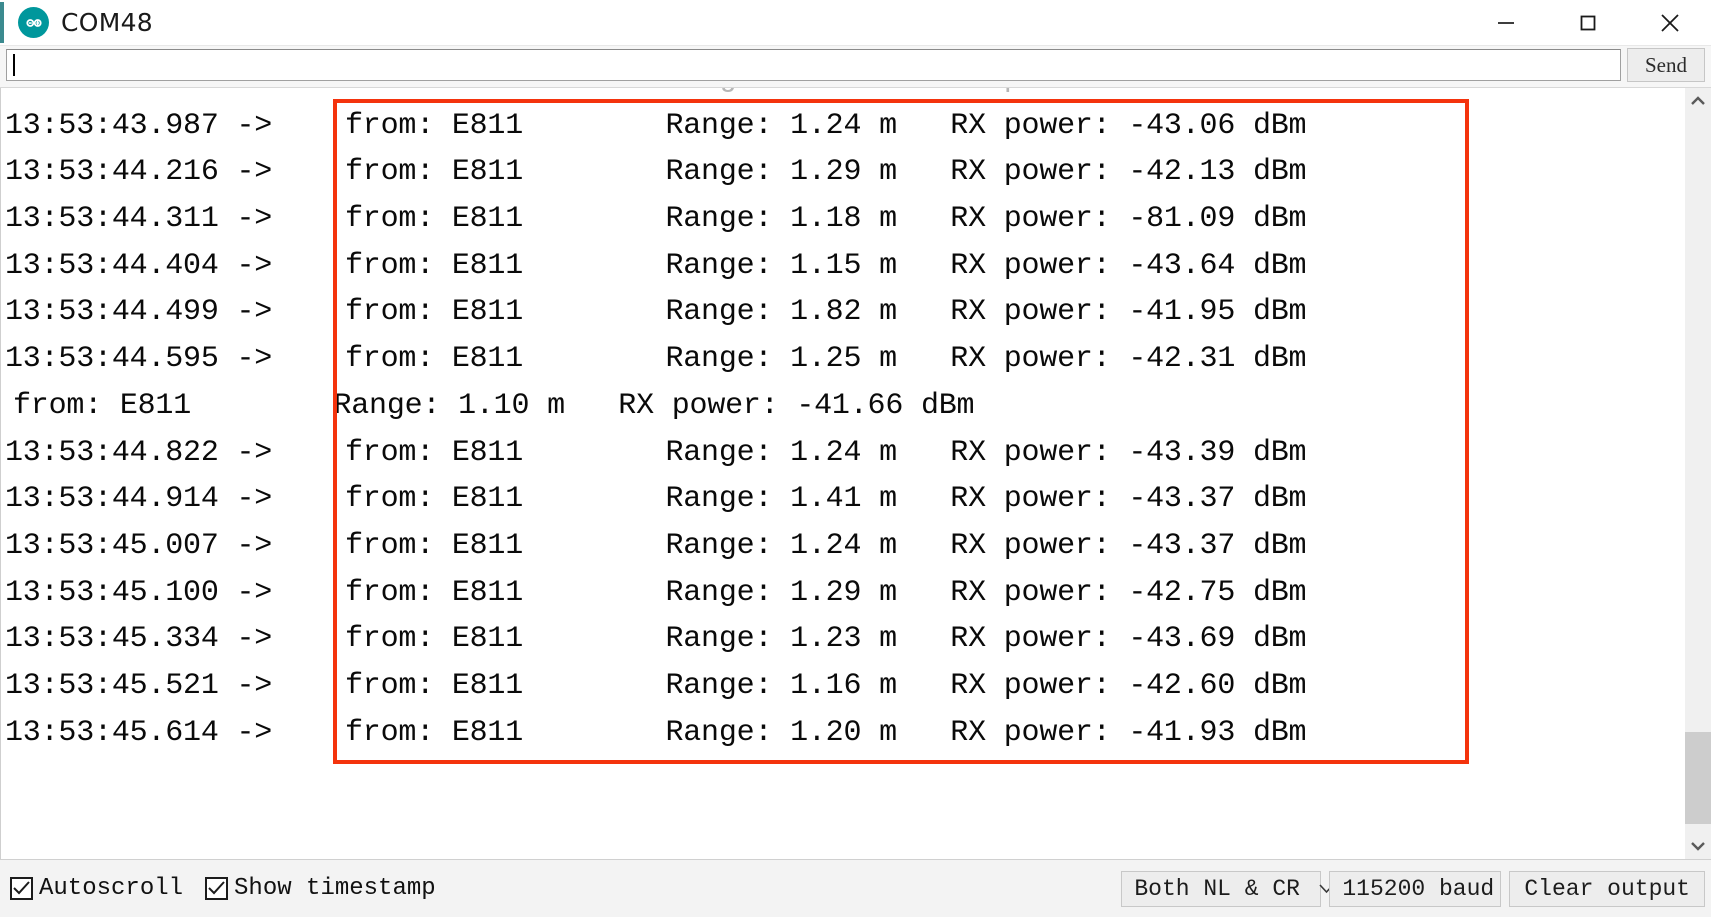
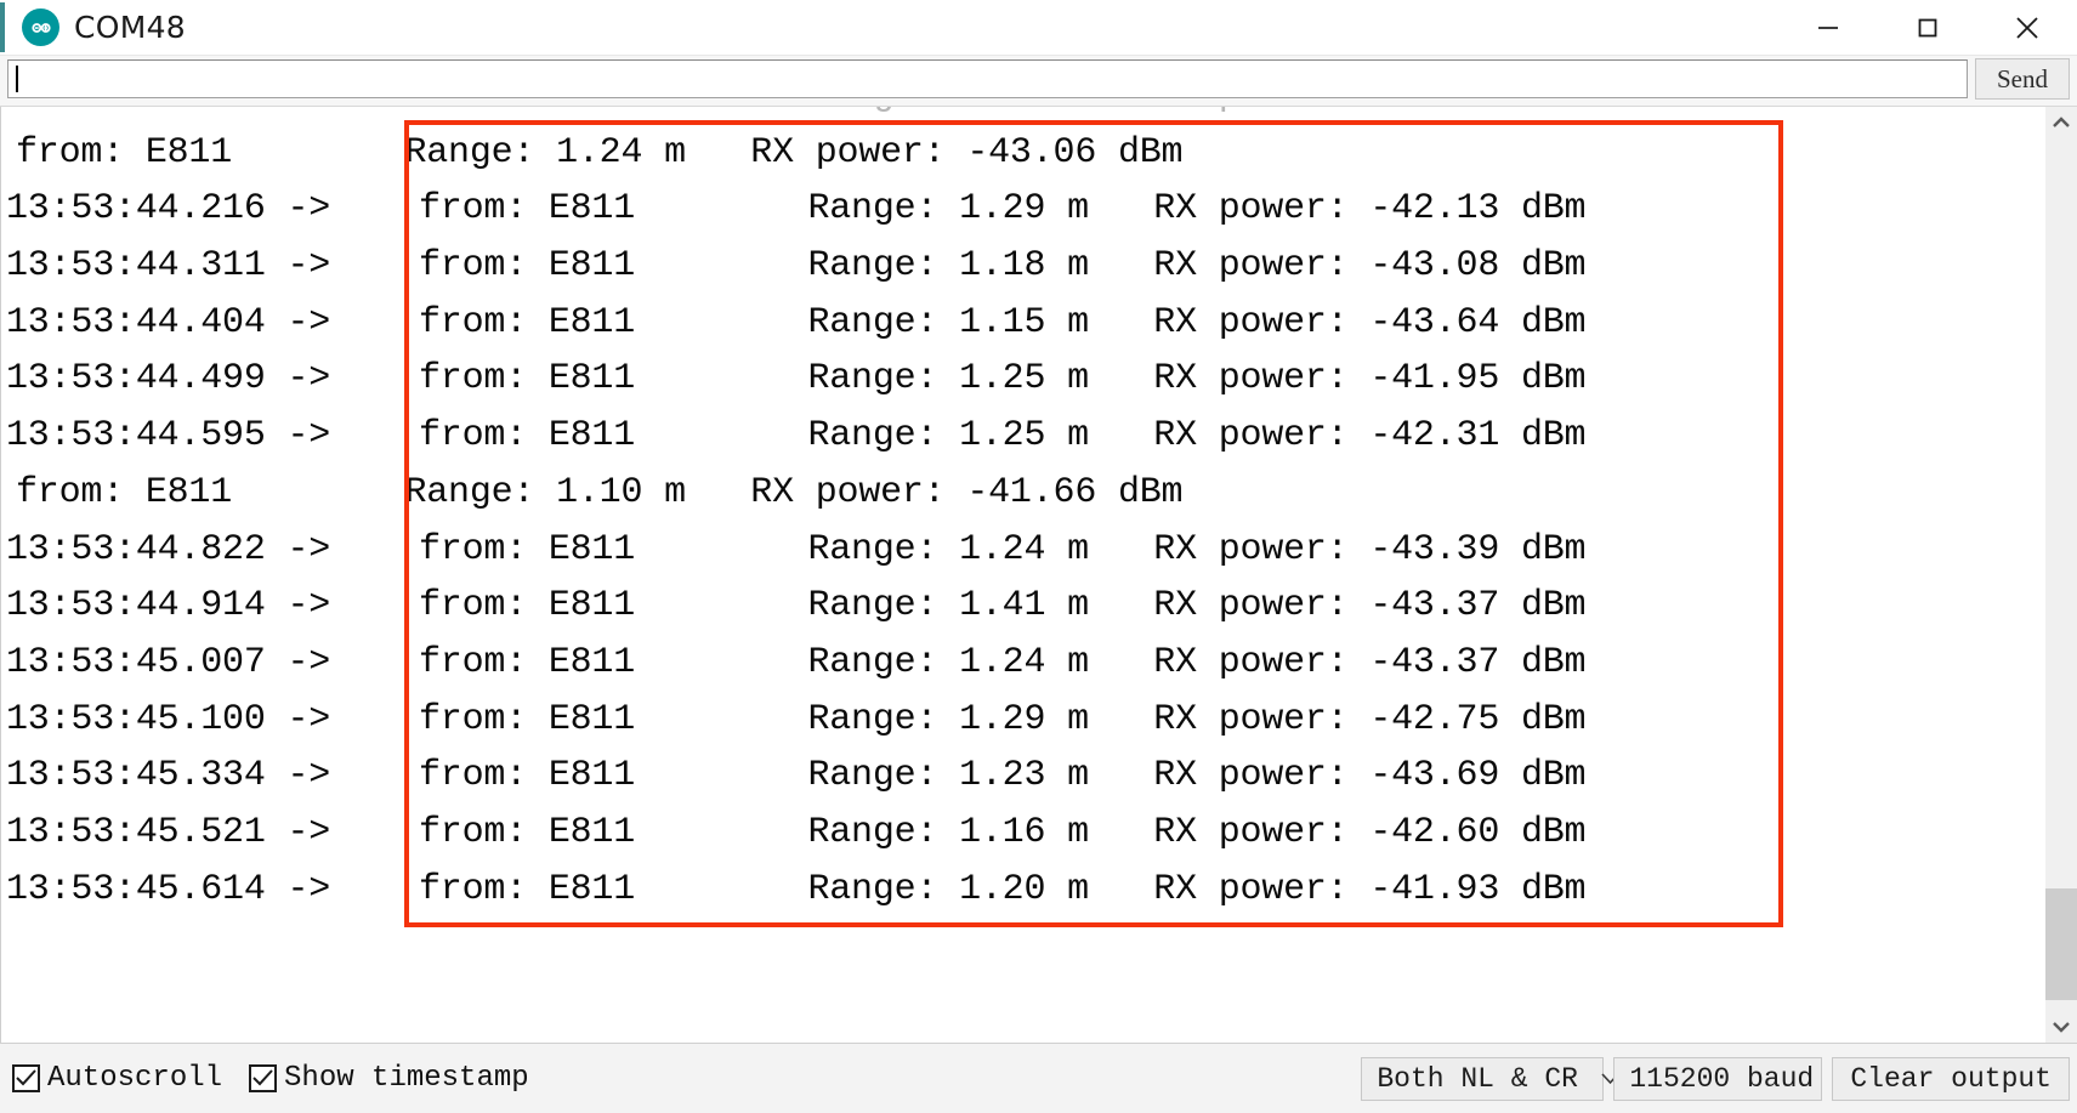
  COM48
  Send
- 13:53:43.987 ->
  from: E811 Range: 1.24 m RX power: -43.06 dBm
  13:53:44.216 ->
  from: E811 Range: 1.29 m RX power: -42.13 dBm
  13:53:44.311 ->
- from: E811 Range: 1.18 m RX power: -81.09 dBm
+ from: E811 Range: 1.18 m RX power: -43.08 dBm
  13:53:44.404 ->
  from: E811 Range: 1.15 m RX power: -43.64 dBm
  13:53:44.499 ->
- from: E811 Range: 1.82 m RX power: -41.95 dBm
+ from: E811 Range: 1.25 m RX power: -41.95 dBm
  13:53:44.595 ->
  from: E811 Range: 1.25 m RX power: -42.31 dBm
  from: E811 Range: 1.10 m RX power: -41.66 dBm
  13:53:44.822 ->
  from: E811 Range: 1.24 m RX power: -43.39 dBm
  13:53:44.914 ->
  from: E811 Range: 1.41 m RX power: -43.37 dBm
  13:53:45.007 ->
  from: E811 Range: 1.24 m RX power: -43.37 dBm
  13:53:45.100 ->
  from: E811 Range: 1.29 m RX power: -42.75 dBm
  13:53:45.334 ->
  from: E811 Range: 1.23 m RX power: -43.69 dBm
  13:53:45.521 ->
  from: E811 Range: 1.16 m RX power: -42.60 dBm
  13:53:45.614 ->
  from: E811 Range: 1.20 m RX power: -41.93 dBm
  Autoscroll
  Show timestamp
  Both NL & CR
  115200 baud
  Clear output
